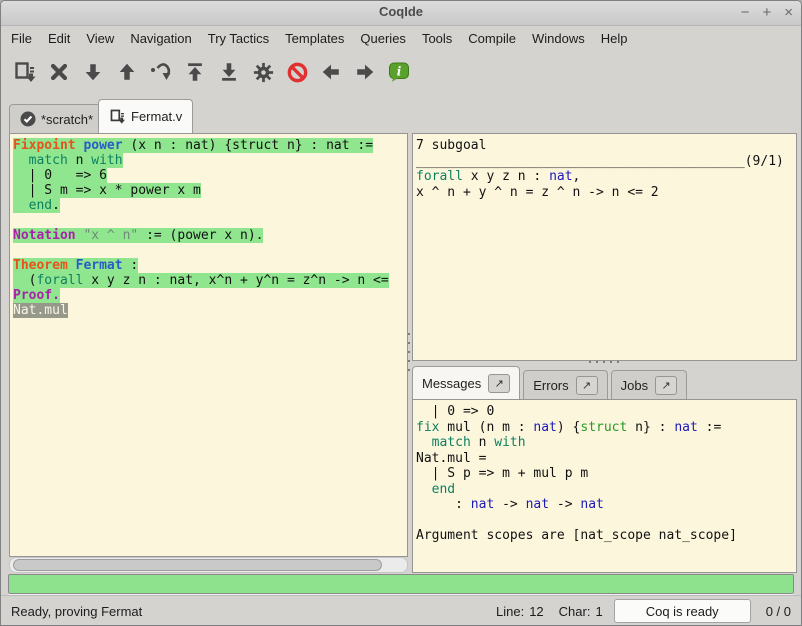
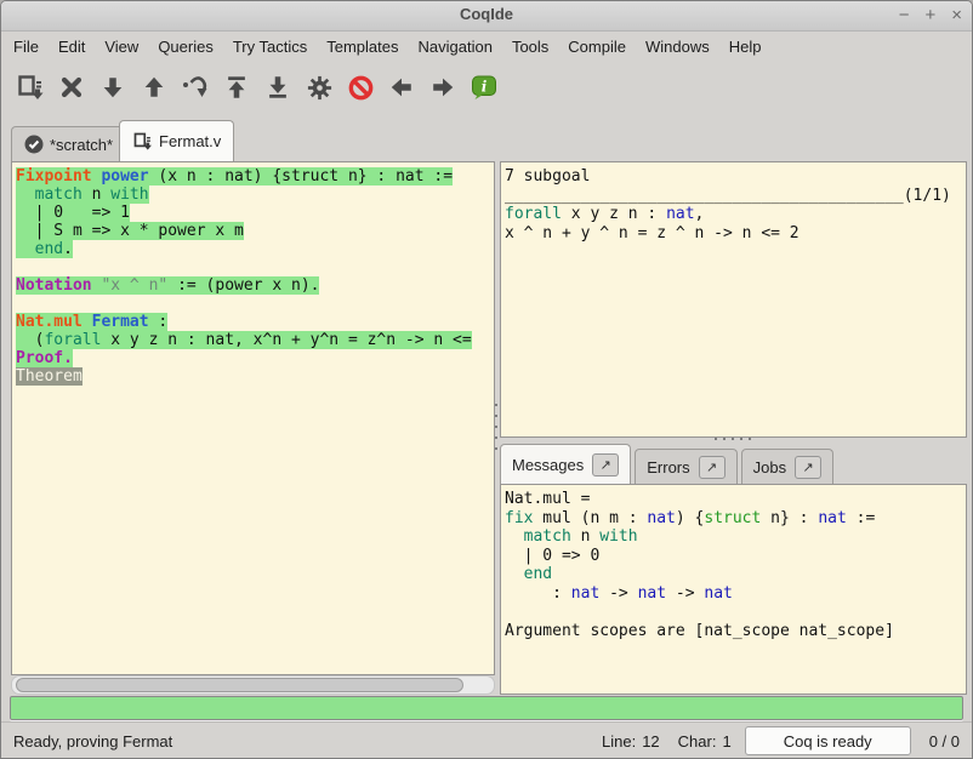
  CoqIde
  −
  +
  ×
  File
  Edit
  View
- Navigation
+ Queries
  Try Tactics
  Templates
- Queries
+ Navigation
  Tools
  Compile
  Windows
  Help
  i
  *scratch*
  Fermat.v
  Fixpoint power (x n : nat) {struct n} : nat :=
  match n with
- | 0 => 6
+ | 0 => 1
  | S m => x * power x m
  end.
  Notation "x ^ n" := (power x n).
- Theorem Fermat :
+ Nat.mul Fermat :
  (forall x y z n : nat, x^n + y^n = z^n -> n <=
  Proof.
- Nat.mul
+ Theorem
  7 subgoal
- __________________________________________(9/1)
+ __________________________________________(1/1)
  forall x y z n : nat,
  x ^ n + y ^ n = z ^ n -> n <= 2
  Messages
  ↗
  Errors
  ↗
  Jobs
  ↗
- | 0 => 0
+ Nat.mul =
  fix mul (n m : nat) {struct n} : nat :=
  match n with
- Nat.mul =
+ | 0 => 0
- | S p => m + mul p m
  end
  : nat -> nat -> nat
  Argument scopes are [nat_scope nat_scope]
  Ready, proving Fermat
  Line:
  12
  Char:
  1
  Coq is ready
  0 / 0
